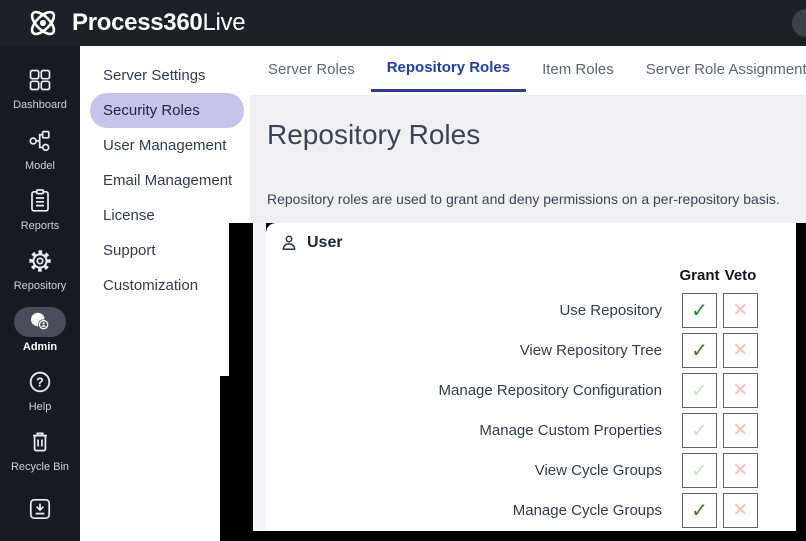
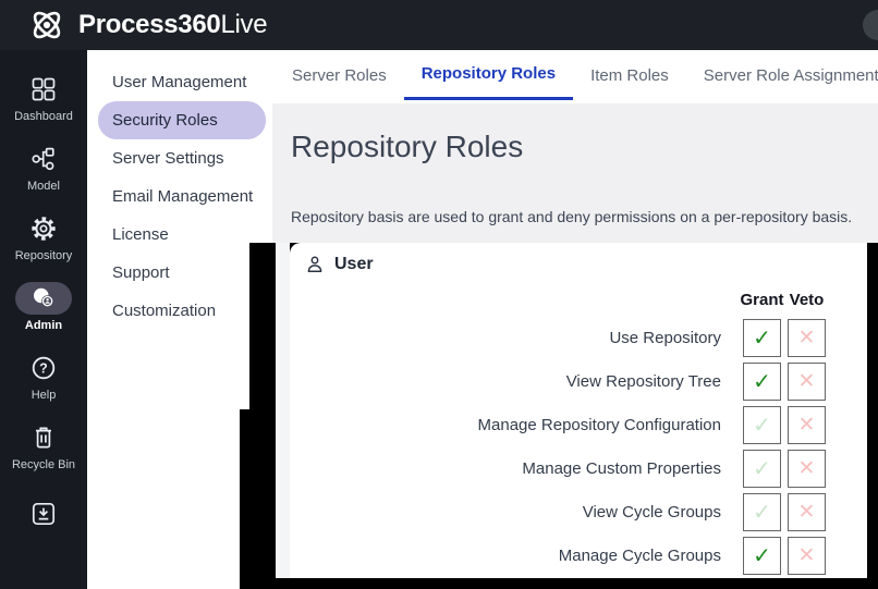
  Process360Live
  Dashboard
  Model
- Reports
  Repository
  Admin
  ?
  Help
  Recycle Bin
- Server Settings
+ User Management
  Security Roles
- User Management
+ Server Settings
  Email Management
  License
  Support
  Customization
  Server Roles
  Repository Roles
  Item Roles
  Server Role Assignment
  Repository Roles
- Repository roles are used to grant and deny permissions on a per-repository basis.
+ Repository basis are used to grant and deny permissions on a per-repository basis.
  User
  Grant
  Veto
  Use Repository
  ✓
  ✕
  View Repository Tree
  ✓
  ✕
  Manage Repository Configuration
  ✓
  ✕
  Manage Custom Properties
  ✓
  ✕
  View Cycle Groups
  ✓
  ✕
  Manage Cycle Groups
  ✓
  ✕
